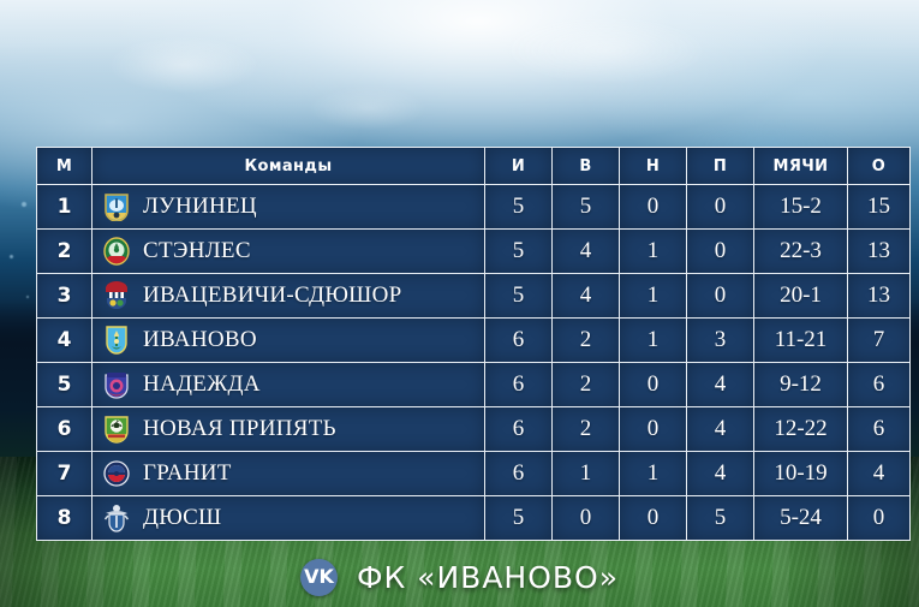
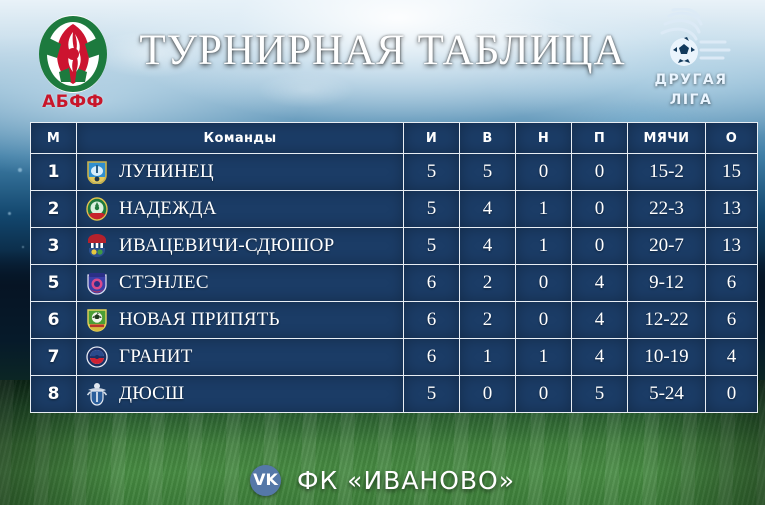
+ АБФФ
+ ТУРНИРНАЯ ТАБЛИЦА
+ ДРУГАЯ
+ ЛІГА
  М	Команды	И	В	Н	П	МЯЧИ	О
  1	ЛУНИНЕЦ	5	5	0	0	15-2	15
- 2	СТЭНЛЕС	5	4	1	0	22-3	13
+ 2	НАДЕЖДА	5	4	1	0	22-3	13
- 3	ИВАЦЕВИЧИ-СДЮШОР	5	4	1	0	20-1	13
+ 3	ИВАЦЕВИЧИ-СДЮШОР	5	4	1	0	20-7	13
- 4	ИВАНОВО	6	2	1	3	11-21	7
- 5	НАДЕЖДА	6	2	0	4	9-12	6
+ 5	СТЭНЛЕС	6	2	0	4	9-12	6
  6	НОВАЯ ПРИПЯТЬ	6	2	0	4	12-22	6
  7	ГРАНИТ	6	1	1	4	10-19	4
  8	ДЮСШ	5	0	0	5	5-24	0
  VK
  ФК «ИВАНОВО»
